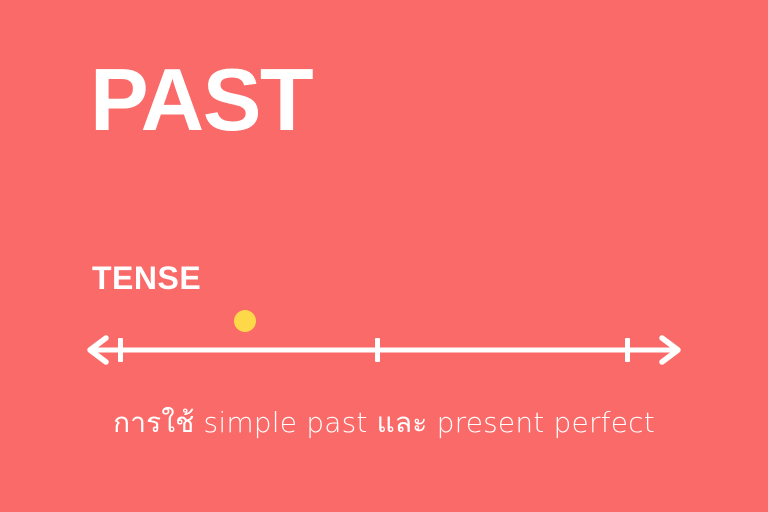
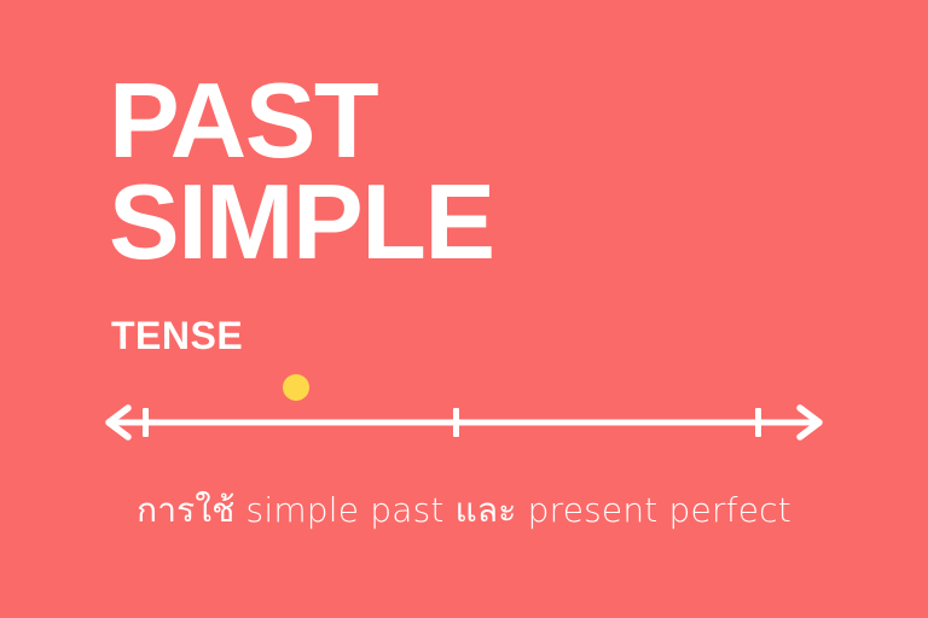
  PAST
+ SIMPLE
  TENSE
  การใช้ simple past และ present perfect
